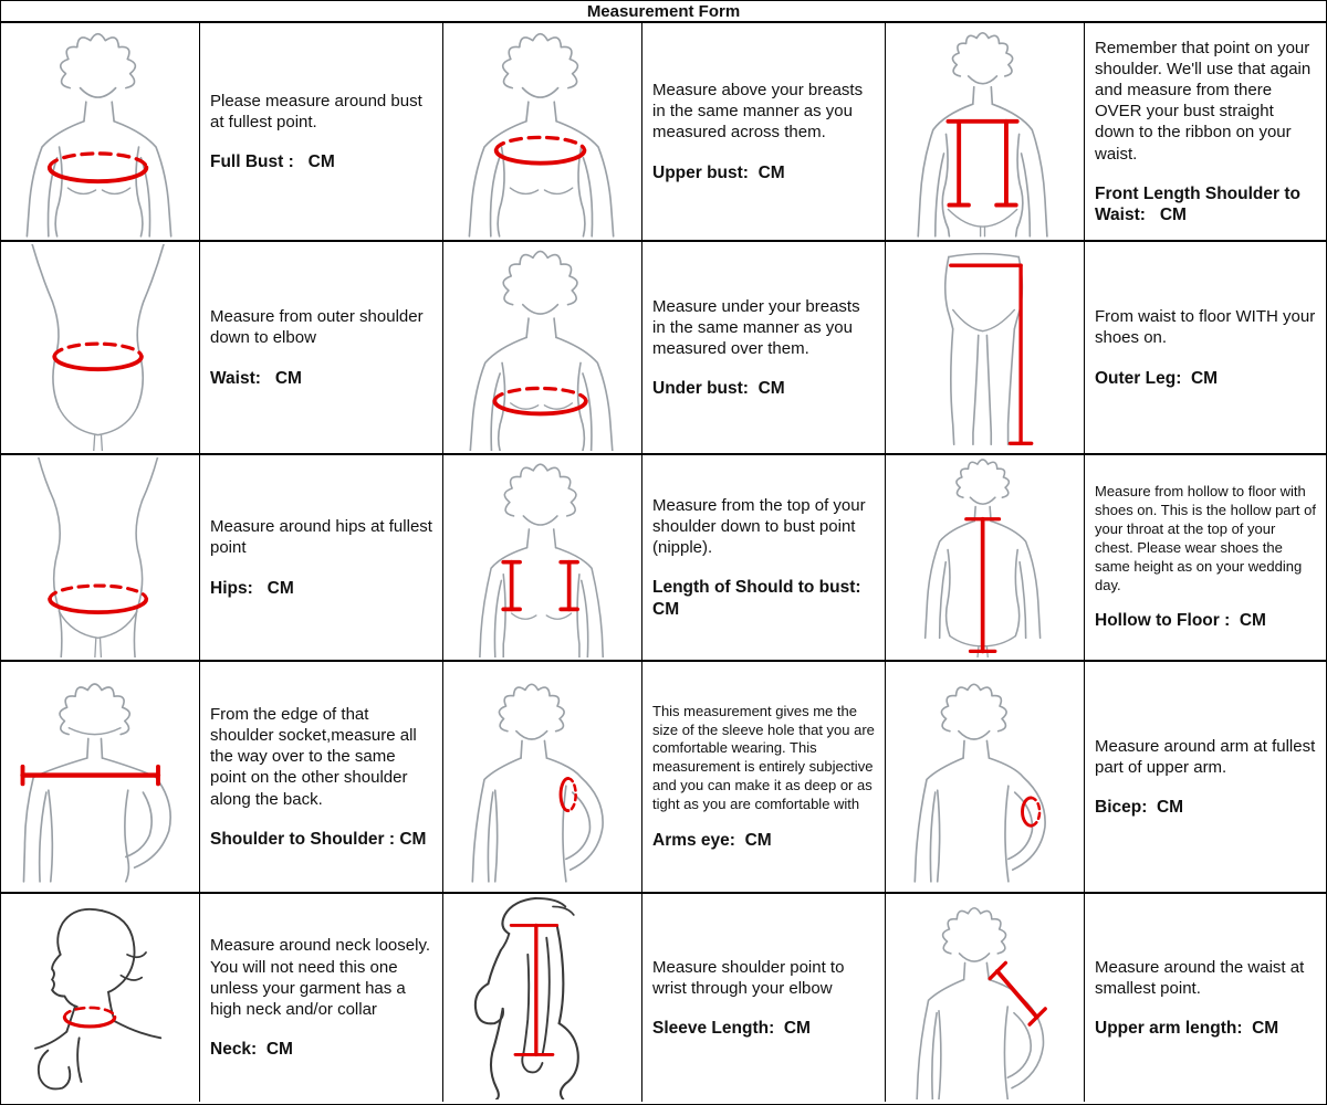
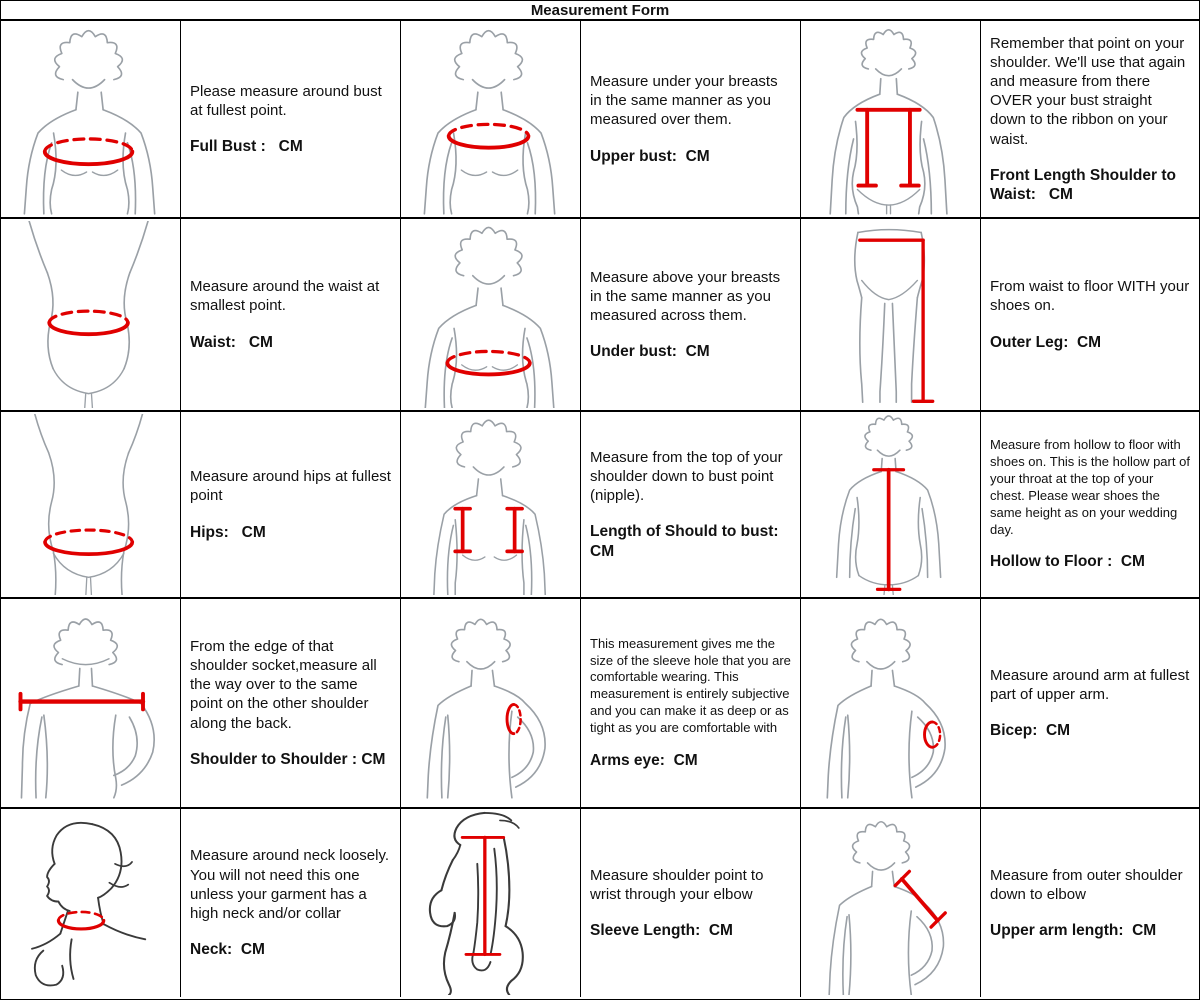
  Measurement Form
  Please measure around bust at fullest point.
  Full Bust : CM
- Measure above your breasts in the same manner as you measured across them.
+ Measure under your breasts in the same manner as you measured over them.
  Upper bust: CM
  Remember that point on your shoulder. We'll use that again and measure from there OVER your bust straight down to the ribbon on your waist.
  Front Length Shoulder to Waist: CM
- Measure from outer shoulder down to elbow
+ Measure around the waist at smallest point.
  Waist: CM
- Measure under your breasts in the same manner as you measured over them.
+ Measure above your breasts in the same manner as you measured across them.
  Under bust: CM
  From waist to floor WITH your shoes on.
  Outer Leg: CM
  Measure around hips at fullest point
  Hips: CM
  Measure from the top of your shoulder down to bust point (nipple).
  Length of Should to bust: CM
  Measure from hollow to floor with shoes on. This is the hollow part of your throat at the top of your chest. Please wear shoes the same height as on your wedding day.
  Hollow to Floor : CM
  From the edge of that shoulder socket,measure all the way over to the same point on the other shoulder along the back.
  Shoulder to Shoulder : CM
  This measurement gives me the size of the sleeve hole that you are comfortable wearing. This measurement is entirely subjective and you can make it as deep or as tight as you are comfortable with
  Arms eye: CM
  Measure around arm at fullest part of upper arm.
  Bicep: CM
  Measure around neck loosely. You will not need this one unless your garment has a high neck and/or collar
  Neck: CM
  Measure shoulder point to wrist through your elbow
  Sleeve Length: CM
- Measure around the waist at smallest point.
+ Measure from outer shoulder down to elbow
  Upper arm length: CM
